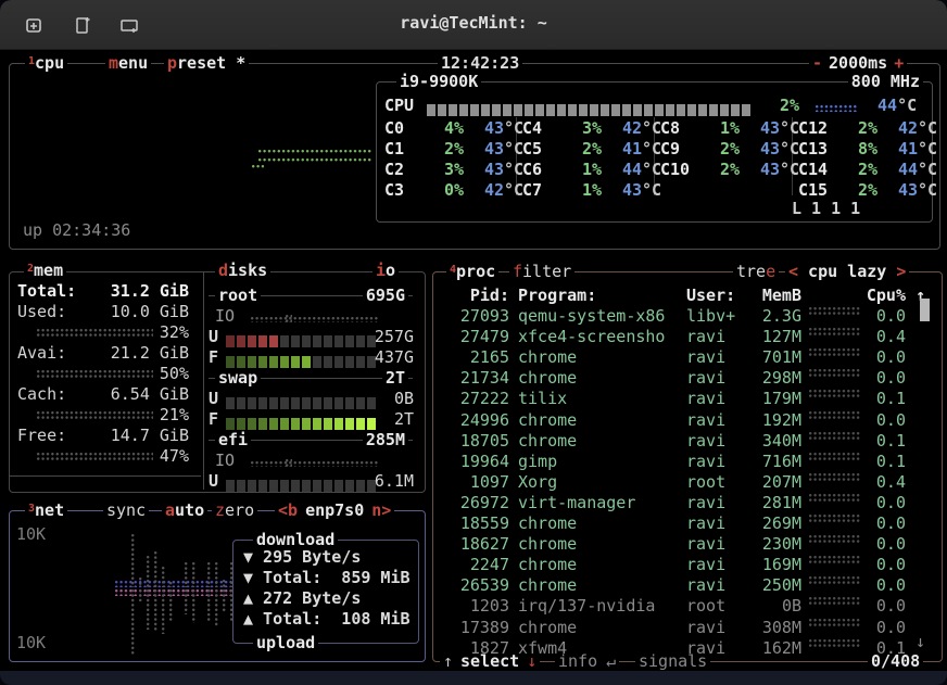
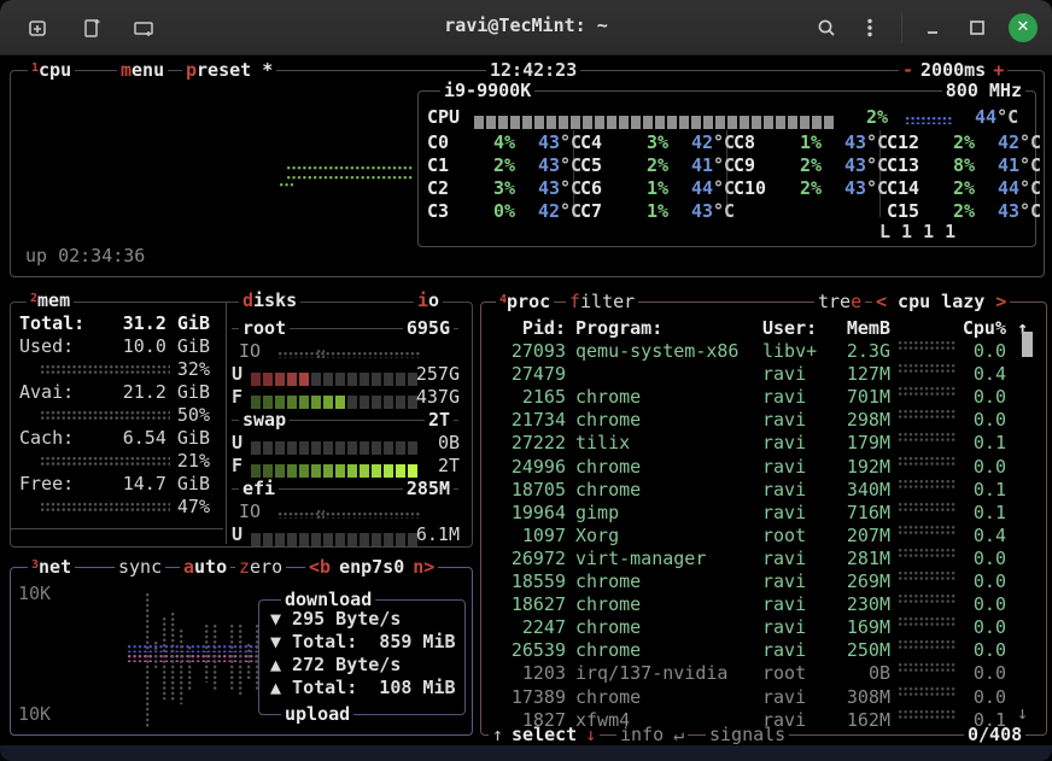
  ravi@TecMint: ~
+ ✕
  1cpu
  menu
  preset *
  12:42:23
  - 2000ms +
  up 02:34:36
  i9-9900K
  800 MHz
  CPU
  2%
  44°C
  L 1 1 1
  C0 4% 43°C
  C1 2% 43°C
  C2 3% 43°C
  C3 0% 42°C
  C4 3% 42°C
  C5 2% 41°C
  C6 1% 44°C
  C7 1% 43°C
  C8 1% 43°C
  C9 2% 43°C
  C10 2% 43°C
  C12 2% 42°C
  C13 8% 41°C
  C14 2% 44°C
  C15 2% 43°C
  2mem
  Total:
  31.2 GiB
  Used:
  10.0 GiB
  32%
  Avai:
  21.2 GiB
  50%
  Cach:
  6.54 GiB
  21%
  Free:
  14.7 GiB
  47%
  disks
  io
  root
  695G
  IO
  U
  257G
  F
  437G
  swap
  2T
  U
  0B
  F
  2T
  efi
  285M
  IO
  U
  6.1M
  3net
  sync
  auto
  zero
  <b enp7s0 n>
  10K
  10K
  download
  ▼ 295 Byte/s
  ▼ Total: 859 MiB
  ▲ 272 Byte/s
  ▲ Total: 108 MiB
  upload
  4proc
  filter
  tree
  < cpu lazy >
  Pid:
  Program:
  User:
  MemB
  Cpu%
  ↑
  ↓
  ↑ select ↓
  info ↵
  signals
  0/408
  27093
  qemu-system-x86
  libv+
  2.3G
  0.0
  27479
- xfce4-screensho
  ravi
  127M
  0.4
  2165
  chrome
  ravi
  701M
  0.0
  21734
  chrome
  ravi
  298M
  0.0
  27222
  tilix
  ravi
  179M
  0.1
  24996
  chrome
  ravi
  192M
  0.0
  18705
  chrome
  ravi
  340M
  0.1
  19964
  gimp
  ravi
  716M
  0.1
  1097
  Xorg
  root
  207M
  0.4
  26972
  virt-manager
  ravi
  281M
  0.0
  18559
  chrome
  ravi
  269M
  0.0
  18627
  chrome
  ravi
  230M
  0.0
  2247
  chrome
  ravi
  169M
  0.0
  26539
  chrome
  ravi
  250M
  0.0
  1203
  irq/137-nvidia
  root
  0B
  0.0
  17389
  chrome
  ravi
  308M
  0.0
  1827
  xfwm4
  ravi
  162M
  0.1
